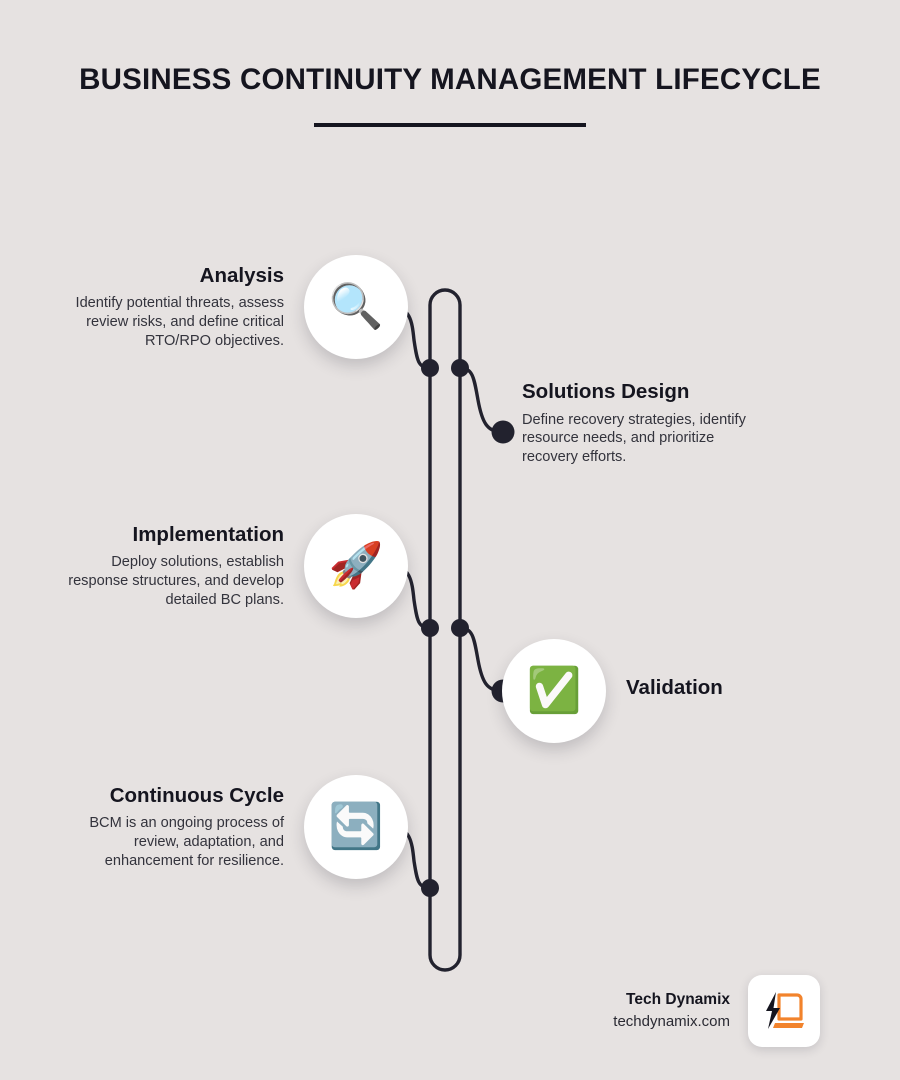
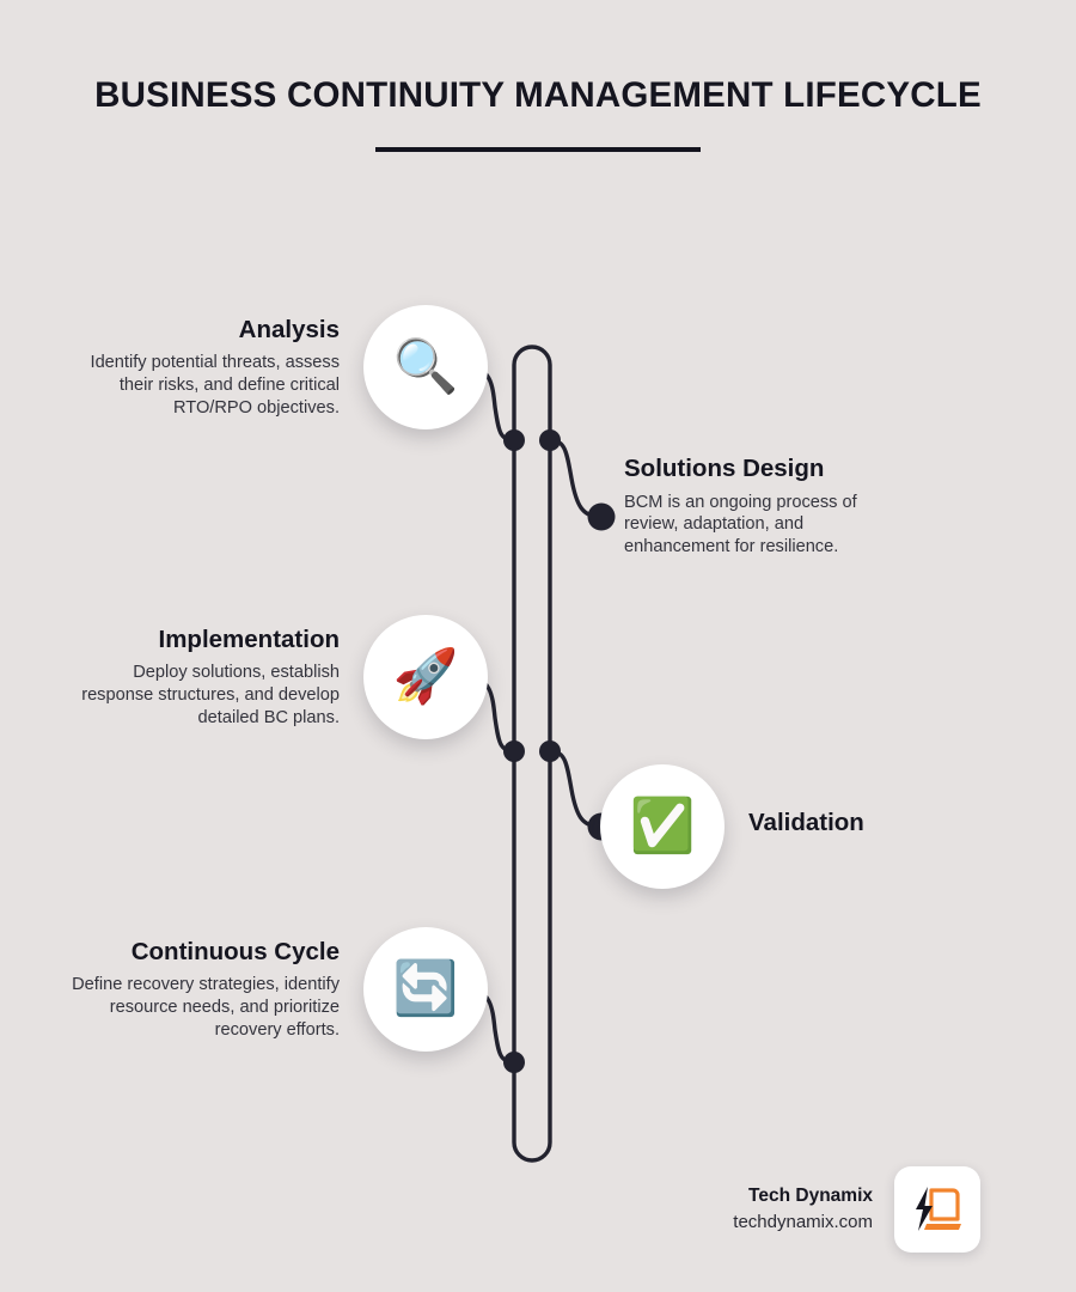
  BUSINESS CONTINUITY MANAGEMENT LIFECYCLE
  Analysis
- Identify potential threats, assess review risks, and define critical RTO/RPO objectives.
+ Identify potential threats, assess their risks, and define critical RTO/RPO objectives.
  🔍
  Solutions Design
- Define recovery strategies, identify resource needs, and prioritize recovery efforts.
+ BCM is an ongoing process of review, adaptation, and enhancement for resilience.
  Implementation
  Deploy solutions, establish response structures, and develop detailed BC plans.
  🚀
  ✅
  Validation
  Continuous Cycle
- BCM is an ongoing process of review, adaptation, and enhancement for resilience.
+ Define recovery strategies, identify resource needs, and prioritize recovery efforts.
  🔄
  Tech Dynamix
  techdynamix.com
